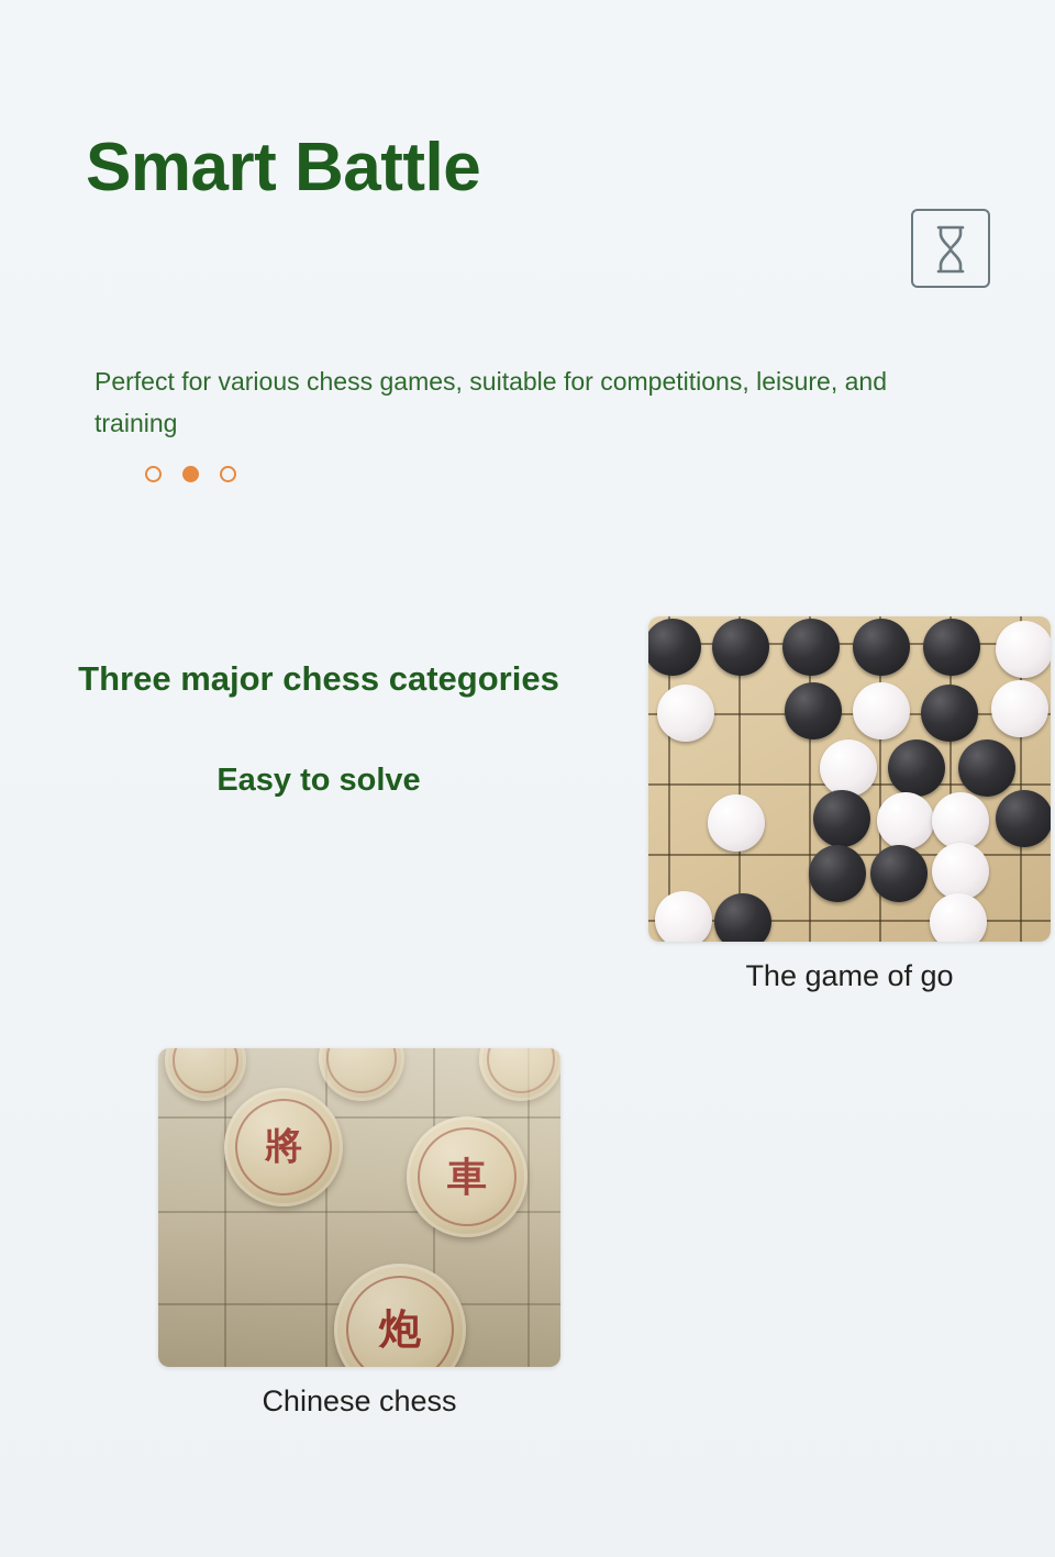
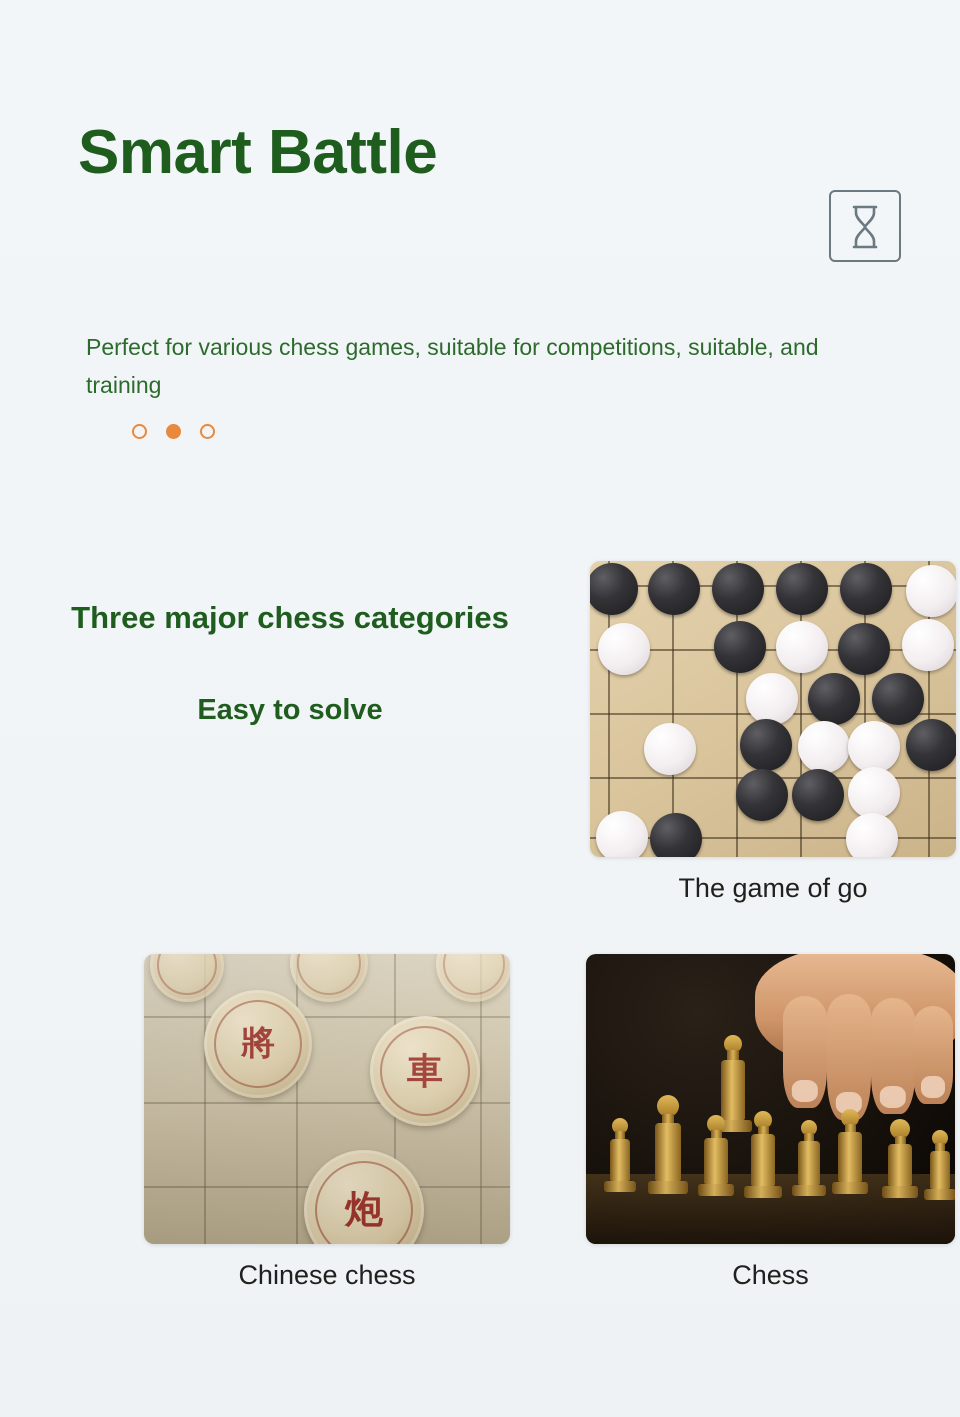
  Smart Battle
- Perfect for various chess games, suitable for competitions, leisure, and training
+ Perfect for various chess games, suitable for competitions, suitable, and training
  Three major chess categories
  Easy to solve
  The game of go
  Chinese chess
+ Chess
